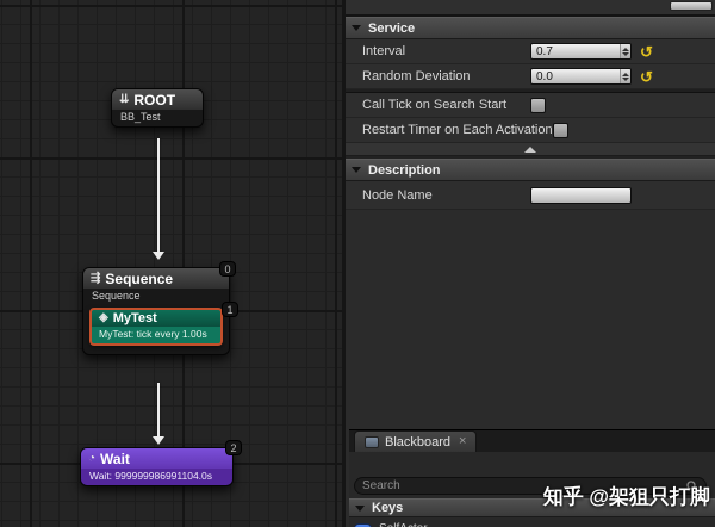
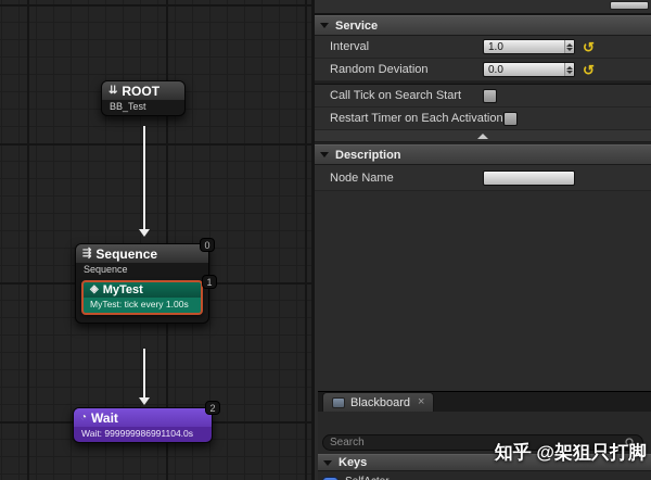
  ⇊
  ROOT
  BB_Test
  ⇶
  Sequence
  Sequence
  ◈
  MyTest
  MyTest: tick every 1.00s
  0
  1
  ◔
  Wait
  Wait: 999999986991104.0s
  2
  Service
  Interval
- 0.7
+ 1.0
  ↺
  Random Deviation
  0.0
  ↺
  Call Tick on Search Start
  Restart Timer on Each Activation
  Description
  Node Name
  Blackboard
  ×
  Search
  Keys
  知乎 @架狙只打脚
